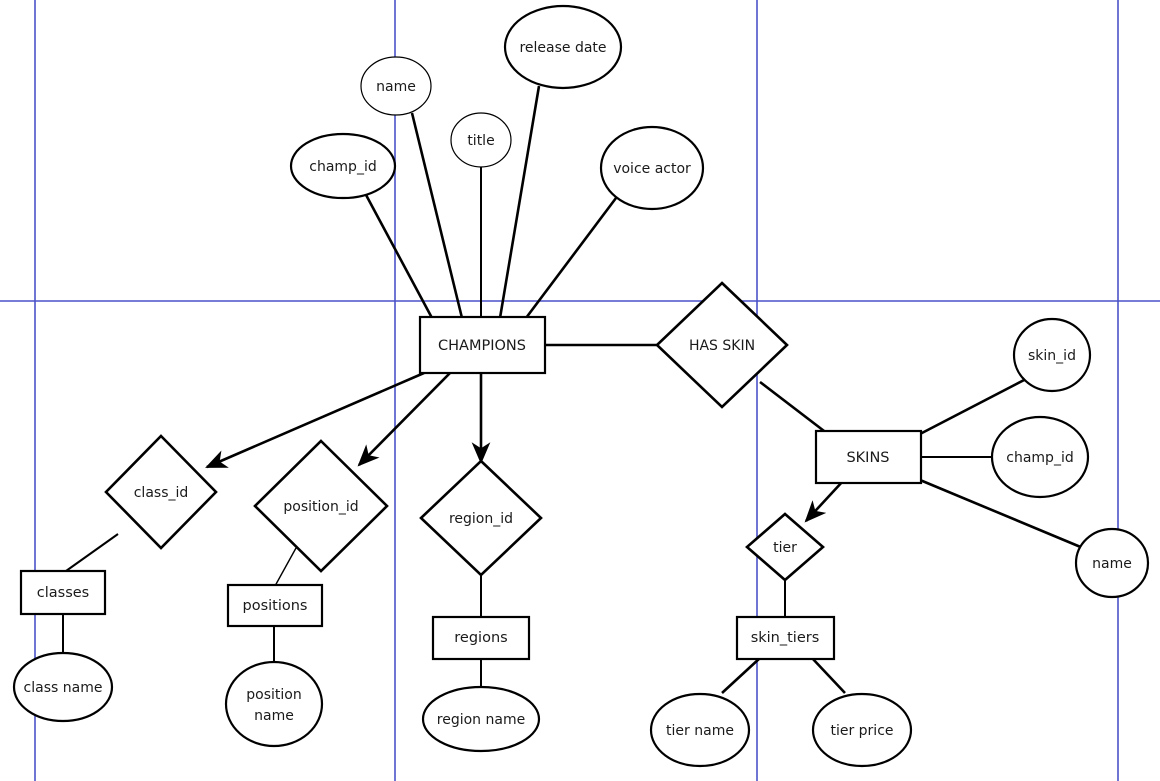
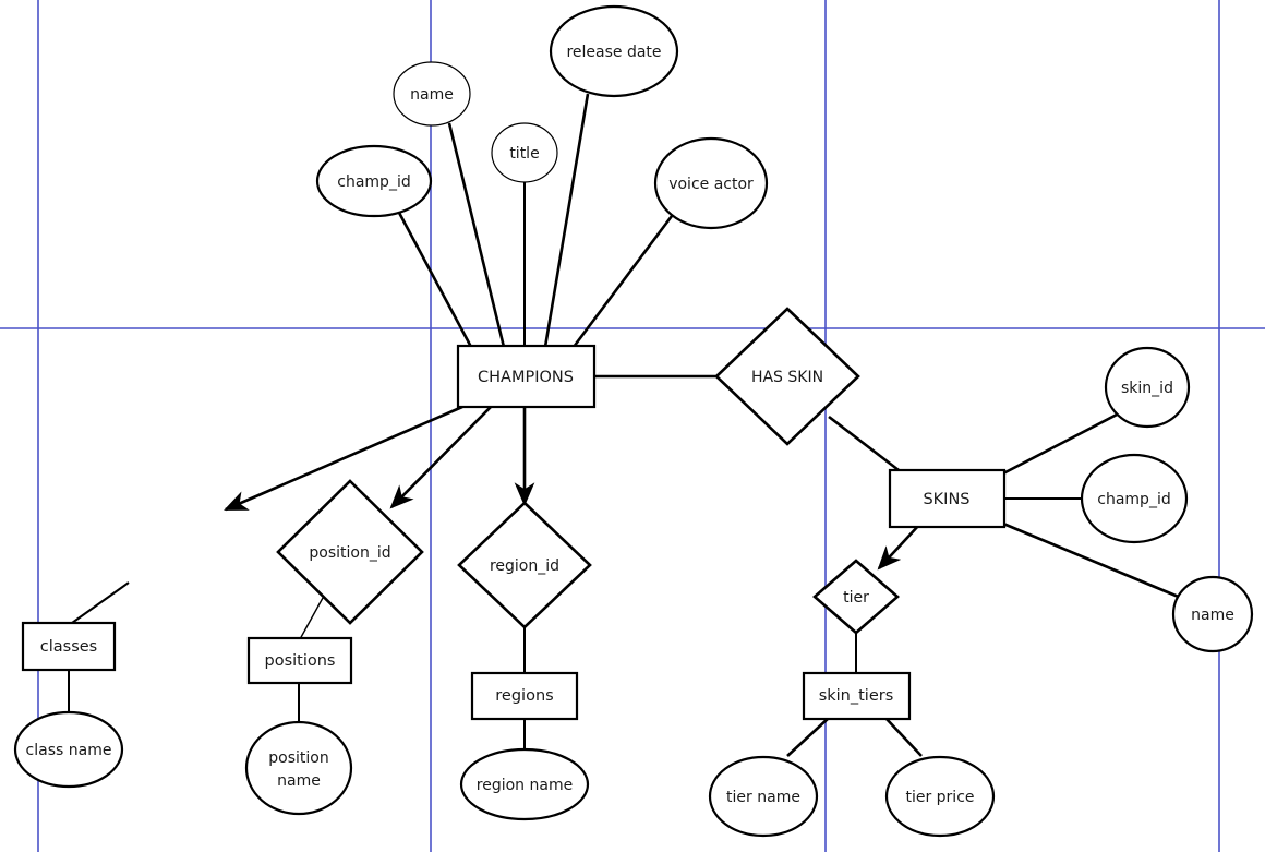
  champ_id
  name
  title
  release date
  voice actor
  skin_id
  champ_id
  name
  class name
  position
  name
  region name
  tier name
  tier price
  HAS SKIN
- class_id
  position_id
  region_id
  tier
  CHAMPIONS
  SKINS
  classes
  positions
  regions
  skin_tiers
